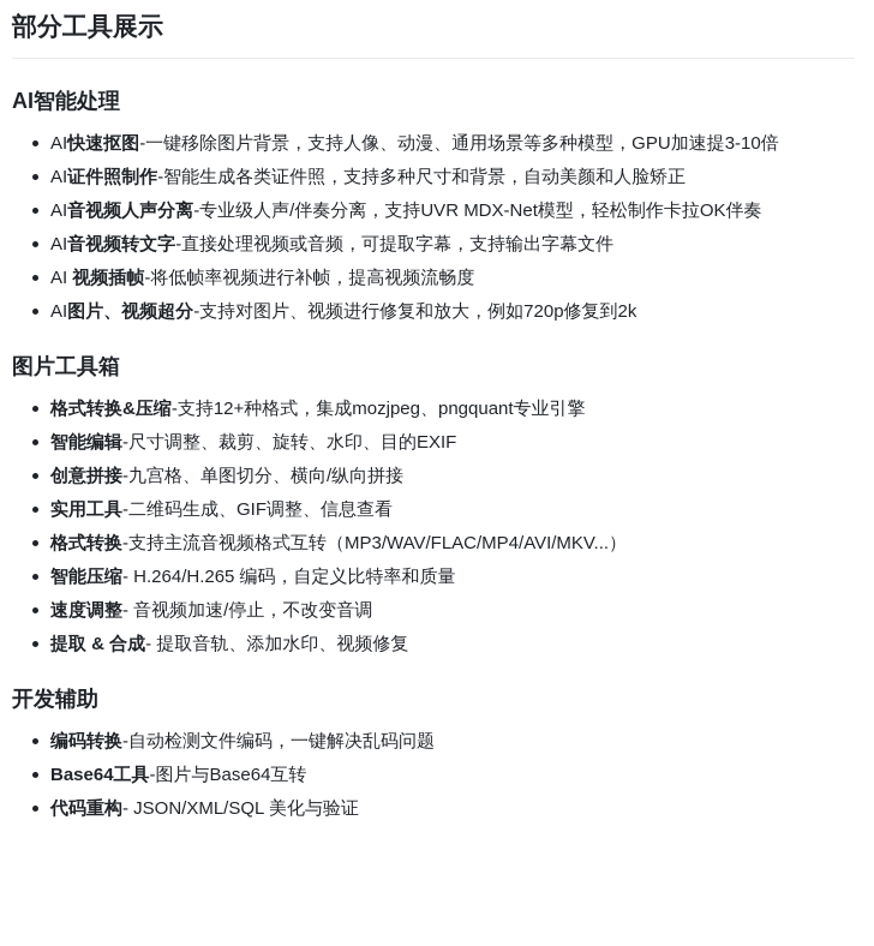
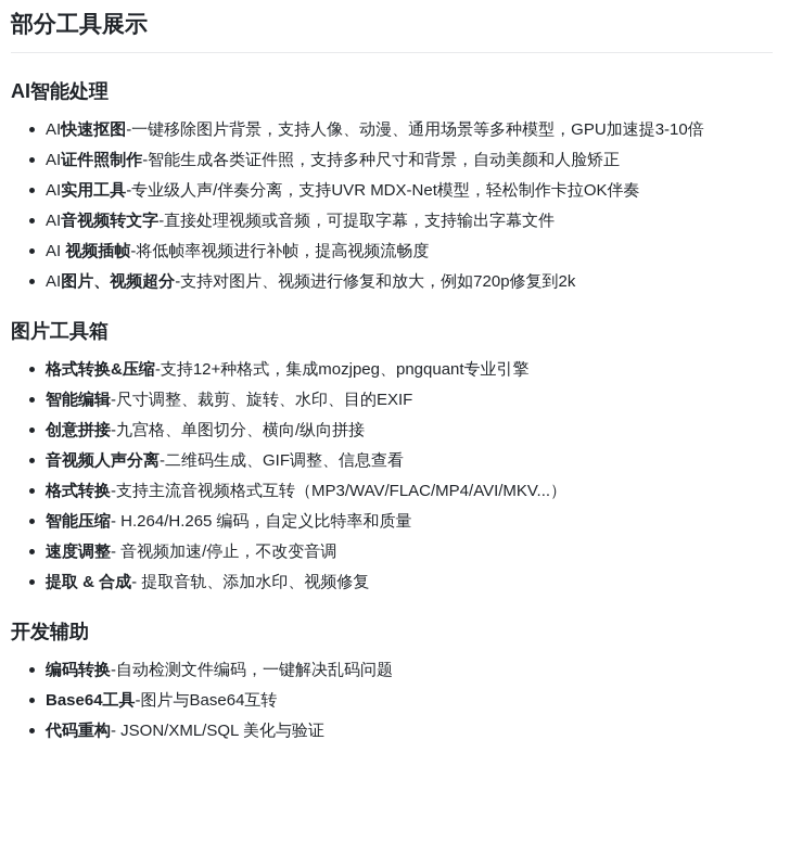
  部分工具展示
  AI智能处理
  AI快速抠图-一键移除图片背景，支持人像、动漫、通用场景等多种模型，GPU加速提3-10倍
  AI证件照制作-智能生成各类证件照，支持多种尺寸和背景，自动美颜和人脸矫正
- AI音视频人声分离-专业级人声/伴奏分离，支持UVR MDX-Net模型，轻松制作卡拉OK伴奏
+ AI实用工具-专业级人声/伴奏分离，支持UVR MDX-Net模型，轻松制作卡拉OK伴奏
  AI音视频转文字-直接处理视频或音频，可提取字幕，支持输出字幕文件
  AI 视频插帧-将低帧率视频进行补帧，提高视频流畅度
  AI图片、视频超分-支持对图片、视频进行修复和放大，例如720p修复到2k
  图片工具箱
  格式转换&压缩-支持12+种格式，集成mozjpeg、pngquant专业引擎
  智能编辑-尺寸调整、裁剪、旋转、水印、目的EXIF
  创意拼接-九宫格、单图切分、横向/纵向拼接
- 实用工具-二维码生成、GIF调整、信息查看
+ 音视频人声分离-二维码生成、GIF调整、信息查看
  格式转换-支持主流音视频格式互转（MP3/WAV/FLAC/MP4/AVI/MKV...）
  智能压缩- H.264/H.265 编码，自定义比特率和质量
  速度调整- 音视频加速/停止，不改变音调
  提取 & 合成- 提取音轨、添加水印、视频修复
  开发辅助
  编码转换-自动检测文件编码，一键解决乱码问题
  Base64工具-图片与Base64互转
  代码重构- JSON/XML/SQL 美化与验证
